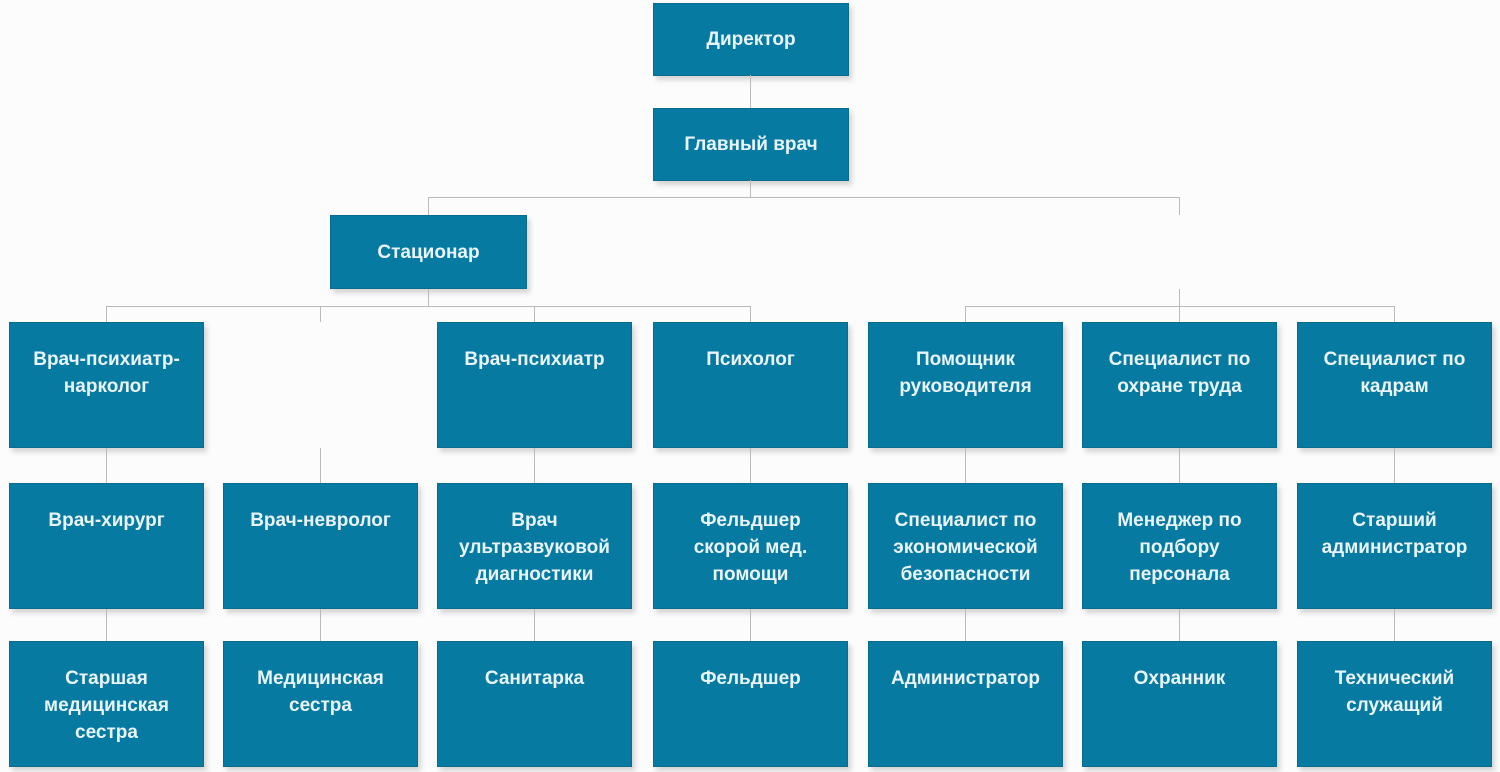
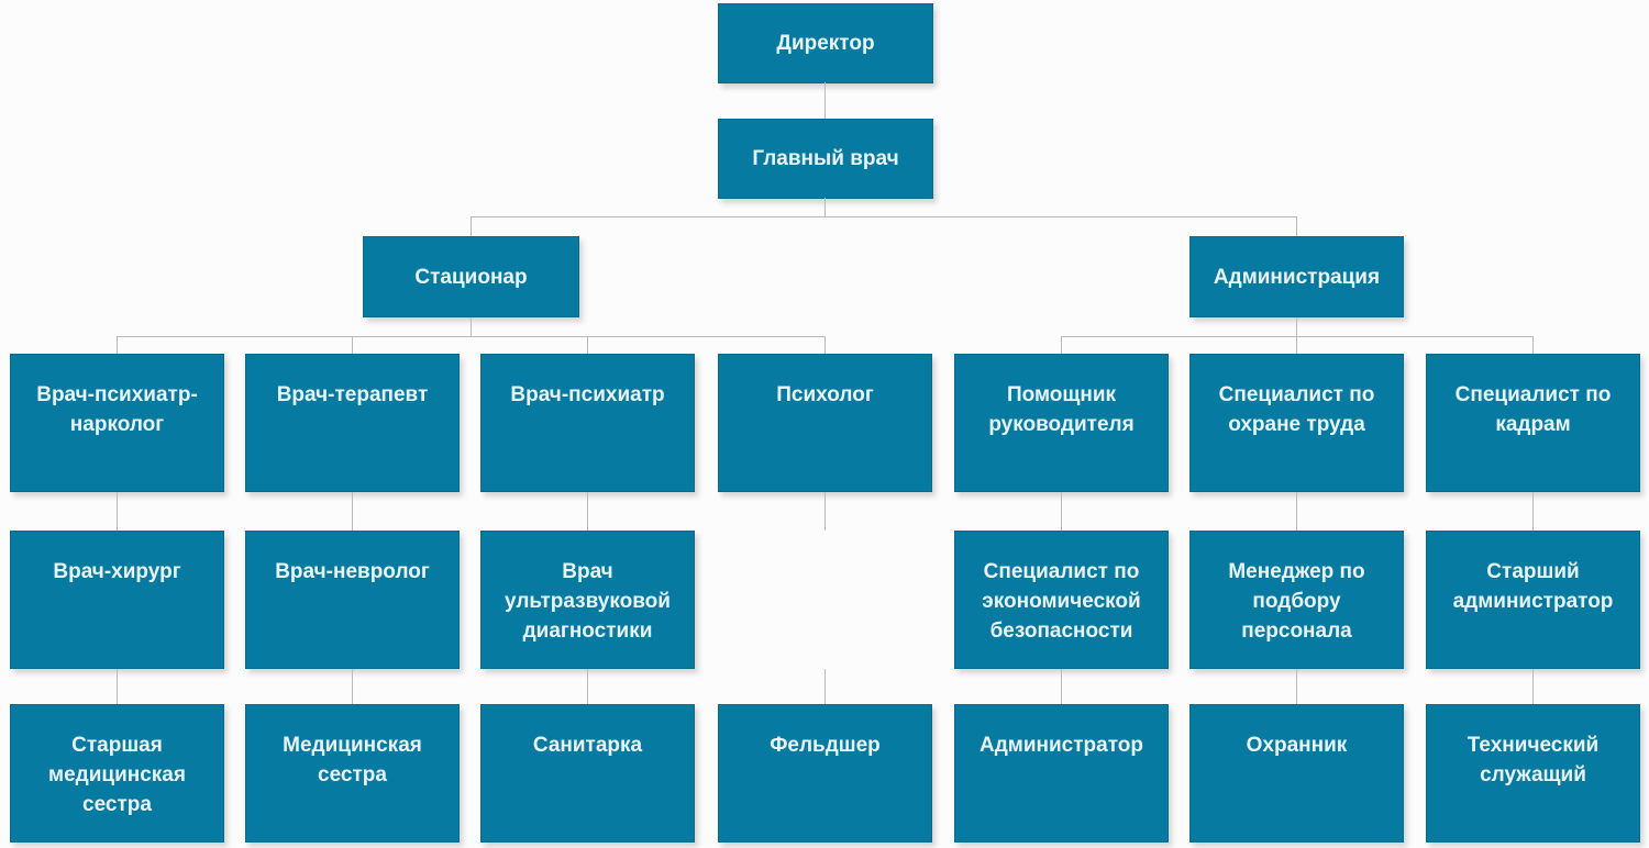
  Директор
  Главный врач
  Стационар
+ Администрация
  Врач-психиатр-нарколог
+ Врач-терапевт
  Врач-психиатр
  Психолог
  Помощник руководителя
  Специалист по охране труда
  Специалист по кадрам
  Врач-хирург
  Врач-невролог
  Врач ультразвуковой диагностики
- Фельдшер скорой мед. помощи
  Специалист по экономической безопасности
  Менеджер по подбору персонала
  Старший администратор
  Старшая медицинская сестра
  Медицинская сестра
  Санитарка
  Фельдшер
  Администратор
  Охранник
  Технический служащий
